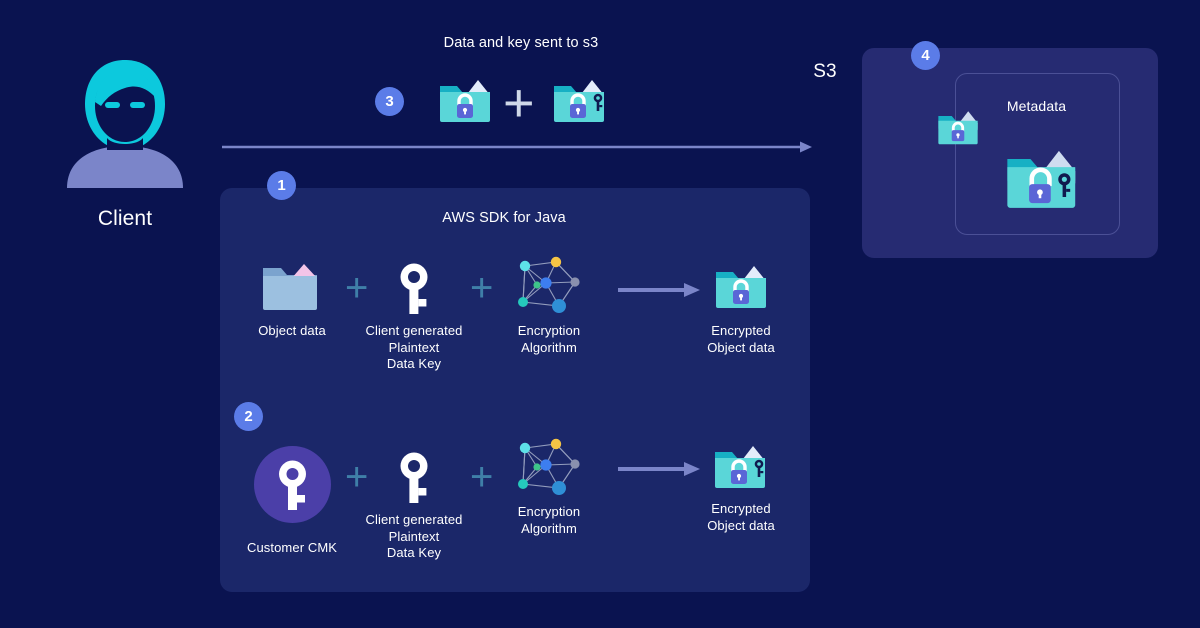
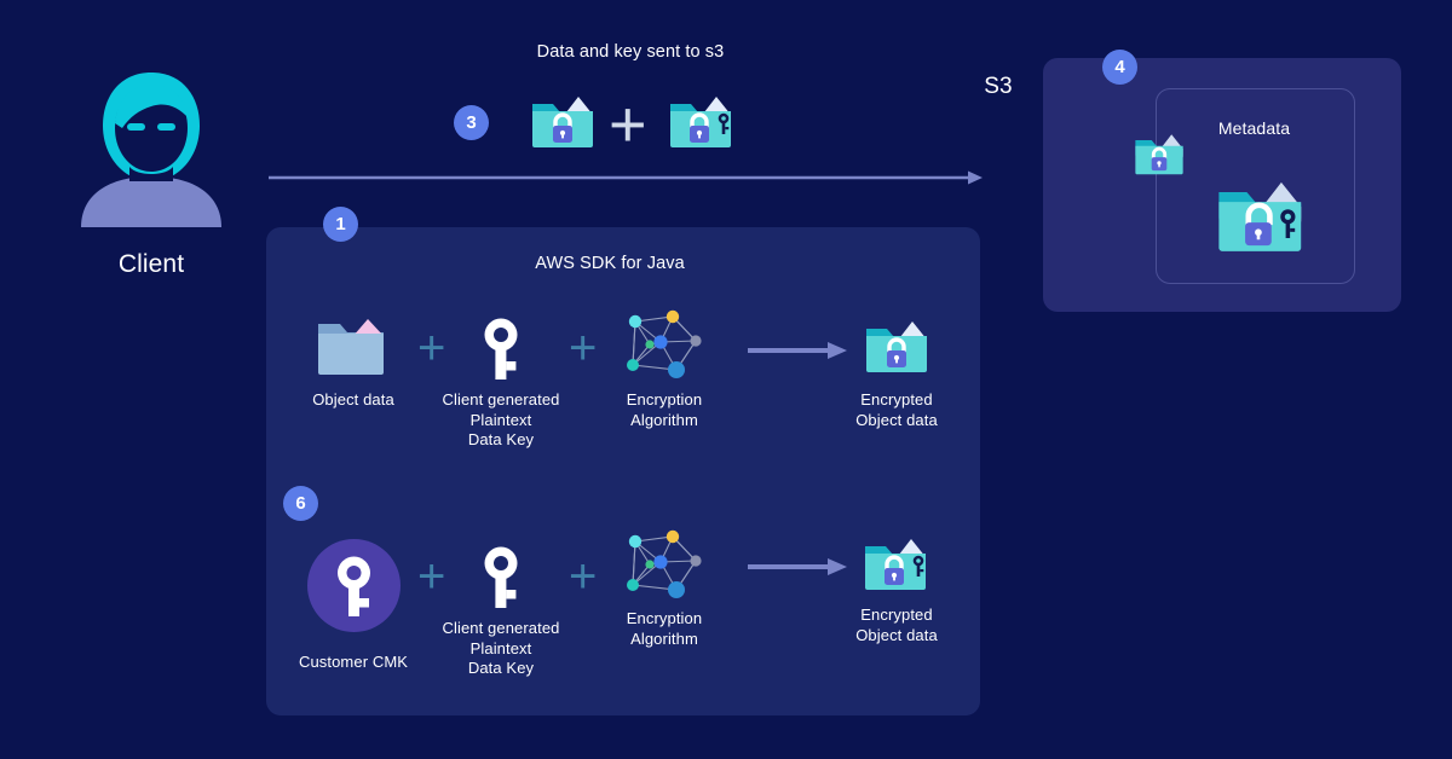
  Client
  Data and key sent to s3
  3
  +
  S3
  4
  Metadata
  1
  AWS SDK for Java
  Object data
  +
  Client generated
  Plaintext
  Data Key
  +
  Encryption
  Algorithm
  Encrypted
  Object data
- 2
+ 6
  Customer CMK
  +
  Client generated
  Plaintext
  Data Key
  +
  Encryption
  Algorithm
  Encrypted
  Object data
